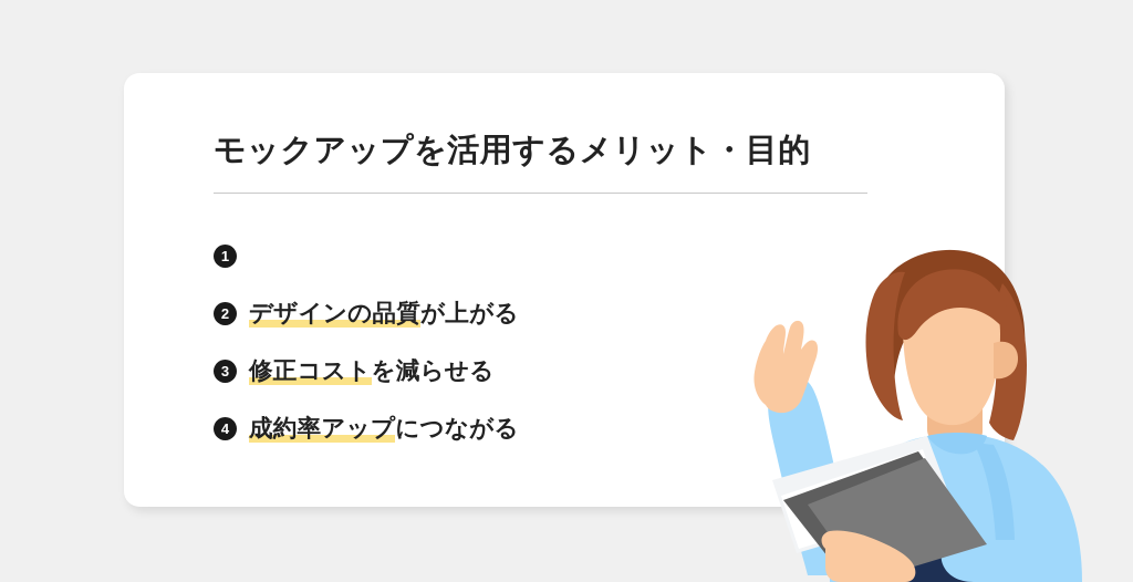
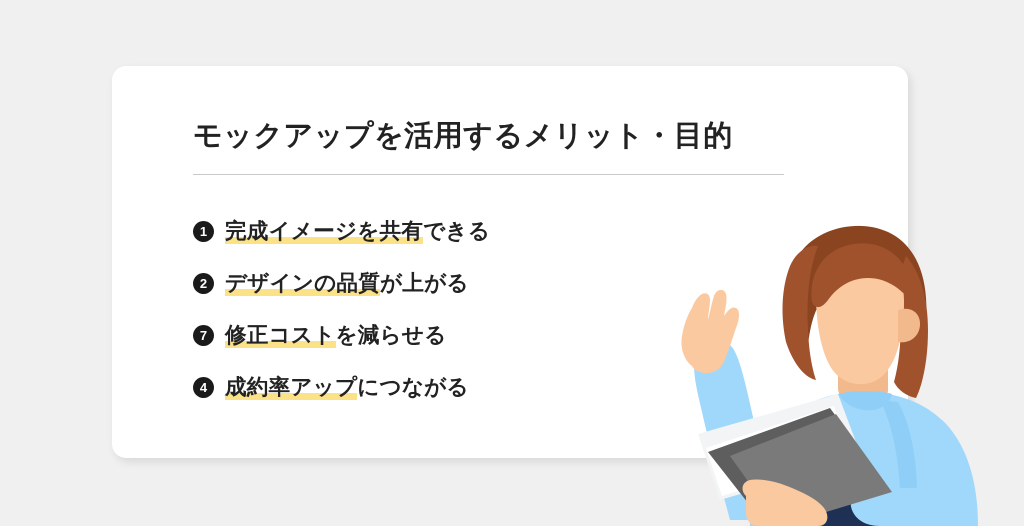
  モックアップを活用するメリット・目的
  1
+ 完成イメージを共有できる
  2
  デザインの品質が上がる
- 3
+ 7
  修正コストを減らせる
  4
  成約率アップにつながる
